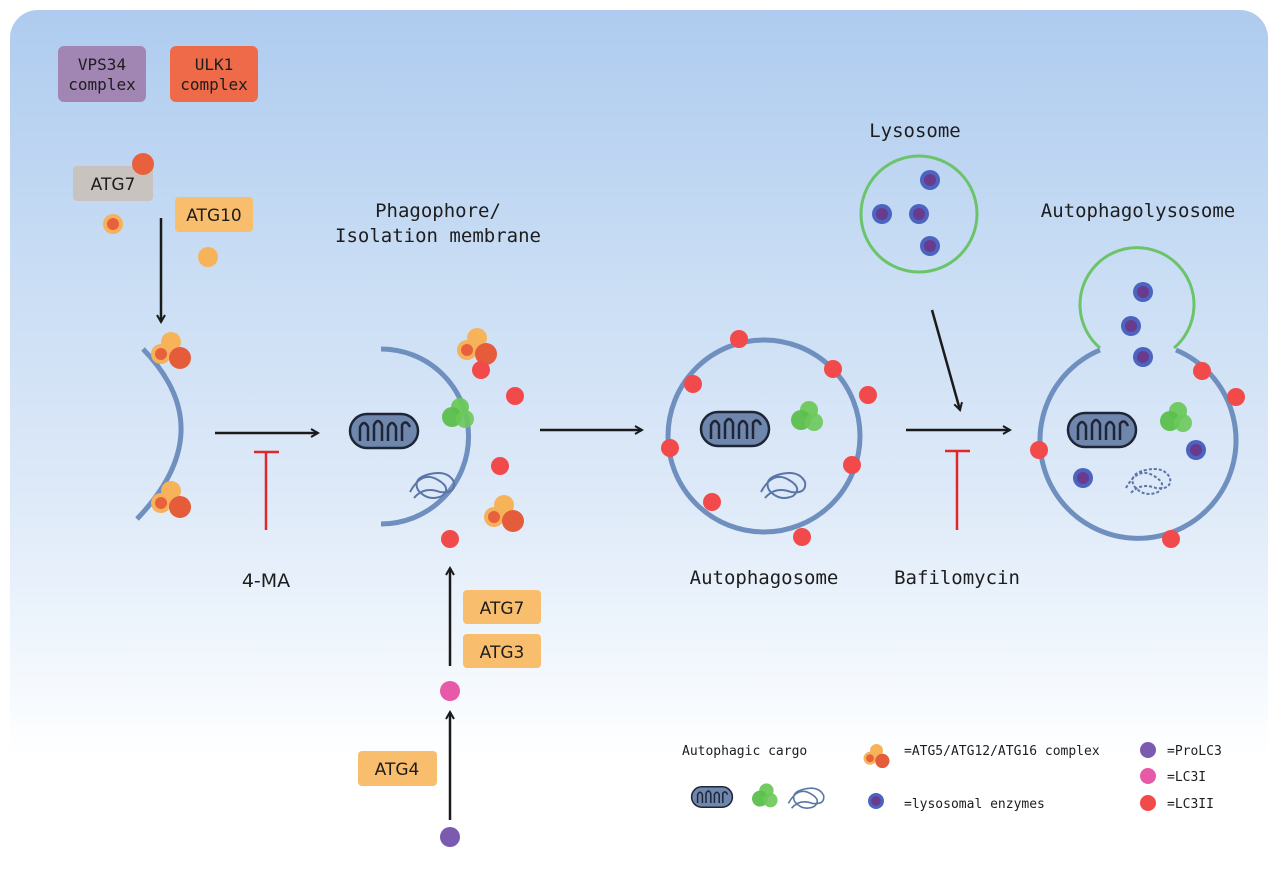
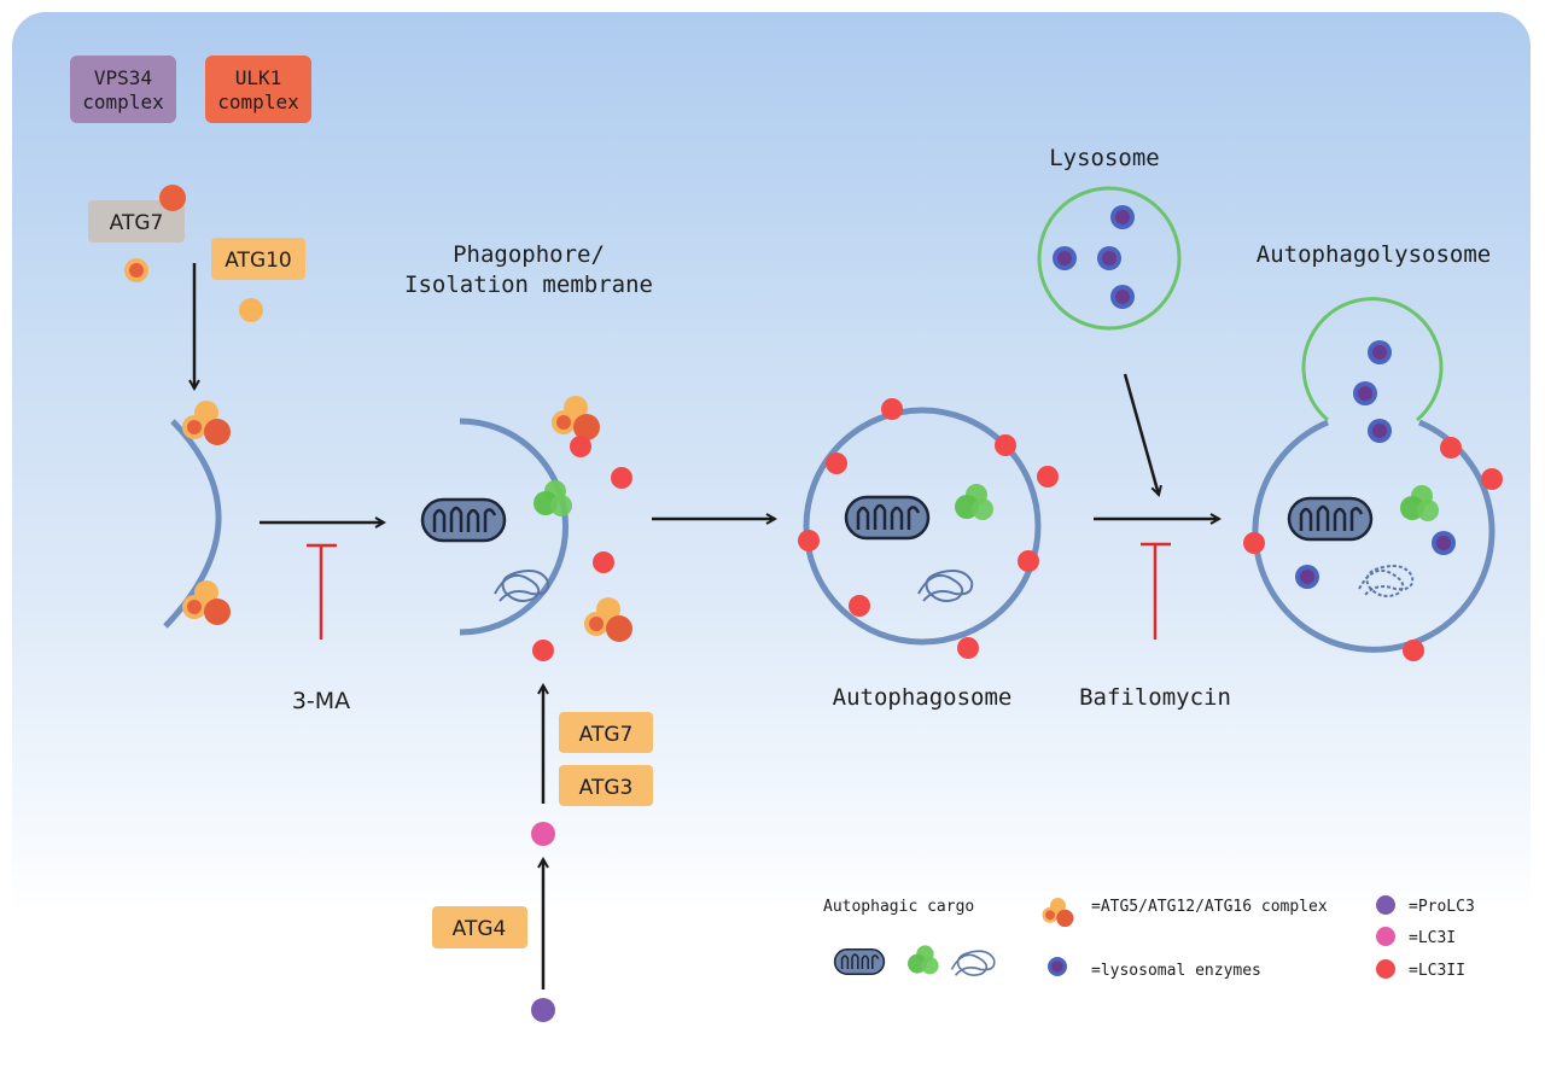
  VPS34
  complex
  ULK1
  complex
  ATG7
  ATG10
- 4-MA
+ 3-MA
  Phagophore/
  Isolation membrane
  ATG7
  ATG3
  ATG4
  Autophagosome
  Lysosome
  Bafilomycin
  Autophagolysosome
  Autophagic cargo
  =ATG5/ATG12/ATG16 complex
  =lysosomal enzymes
  =ProLC3
  =LC3I
  =LC3II
